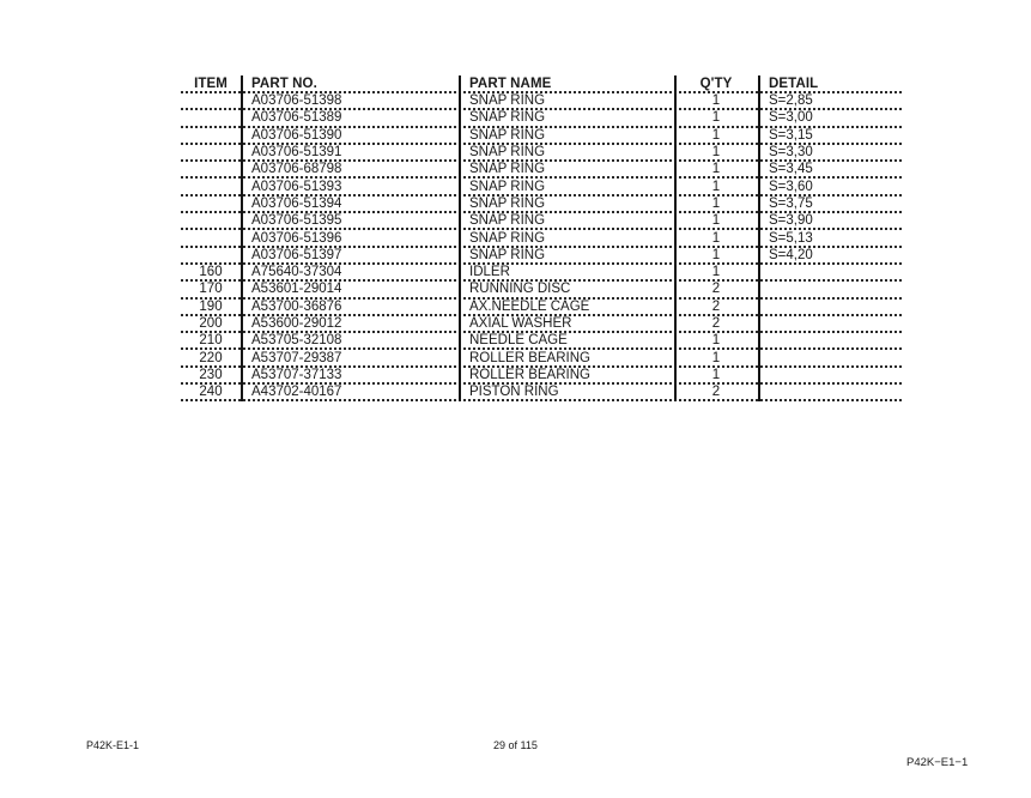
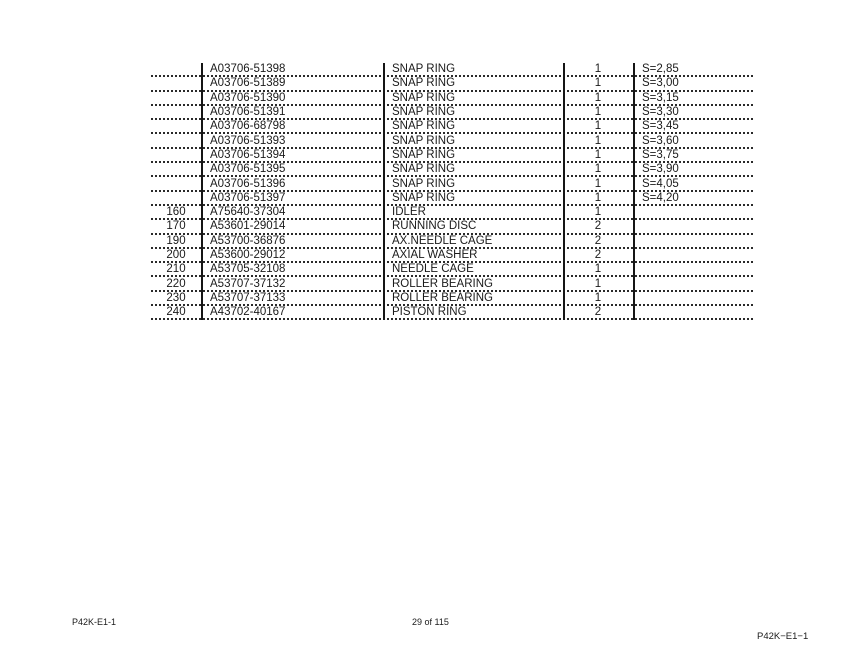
- ITEM
- PART NO.
- PART NAME
- Q'TY
- DETAIL
  A03706-51398
  SNAP RING
  1
  S=2,85
  A03706-51389
  SNAP RING
  1
  S=3,00
  A03706-51390
  SNAP RING
  1
  S=3,15
  A03706-51391
  SNAP RING
  1
  S=3,30
  A03706-68798
  SNAP RING
  1
  S=3,45
  A03706-51393
  SNAP RING
  1
  S=3,60
  A03706-51394
  SNAP RING
  1
  S=3,75
  A03706-51395
  SNAP RING
  1
  S=3,90
  A03706-51396
  SNAP RING
  1
- S=5,13
+ S=4,05
  A03706-51397
  SNAP RING
  1
  S=4,20
  160
  A75640-37304
  IDLER
  1
  170
  A53601-29014
  RUNNING DISC
  2
  190
  A53700-36876
  AX.NEEDLE CAGE
  2
  200
  A53600-29012
  AXIAL WASHER
  2
  210
  A53705-32108
  NEEDLE CAGE
  1
  220
- A53707-29387
+ A53707-37132
  ROLLER BEARING
  1
  230
  A53707-37133
  ROLLER BEARING
  1
  240
  A43702-40167
  PISTON RING
  2
  P42K-E1-1
  29 of 115
  P42K−E1−1
